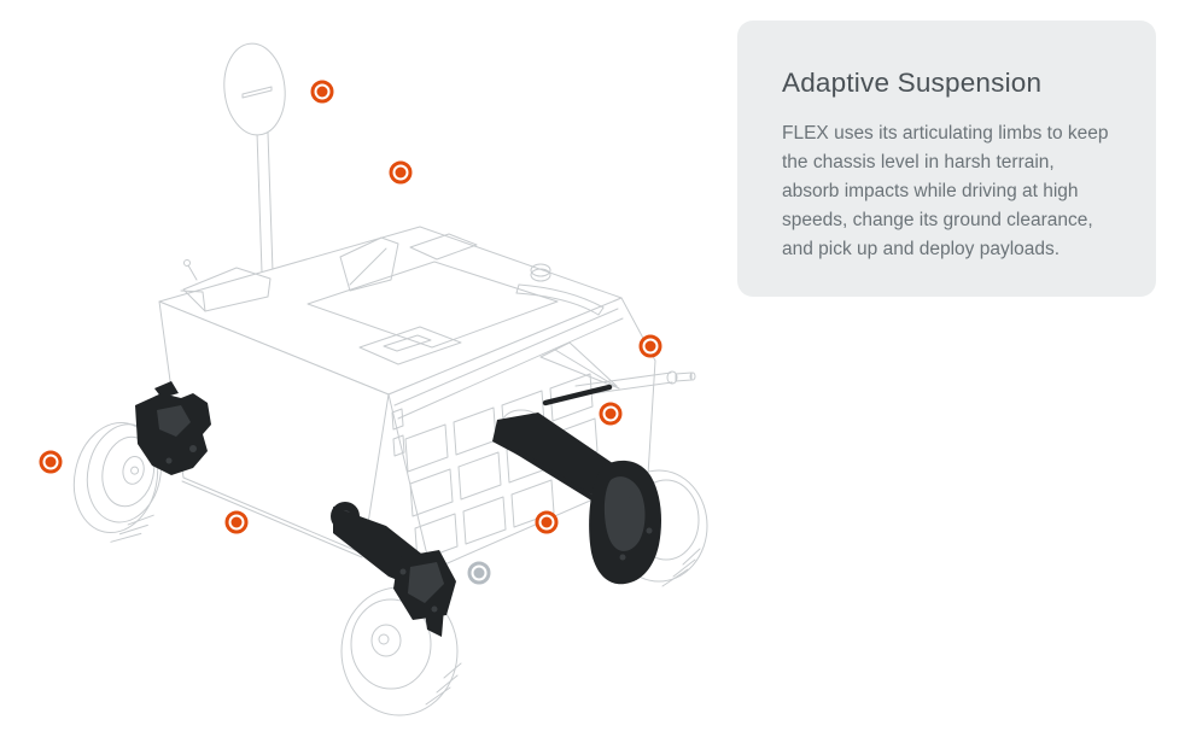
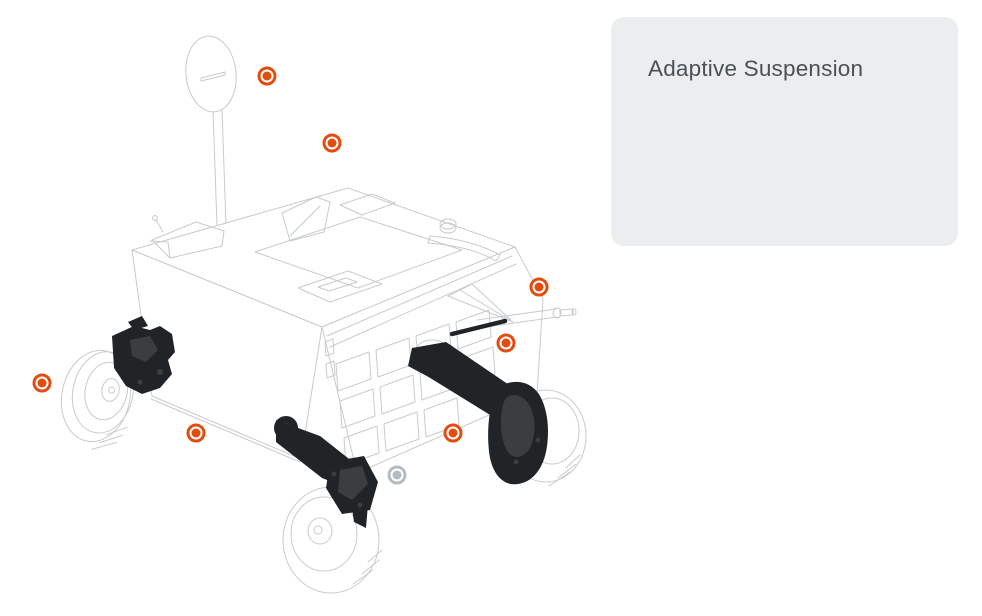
  Adaptive Suspension
- FLEX uses its articulating limbs to keep the chassis level in harsh terrain, absorb impacts while driving at high speeds, change its ground clearance, and pick up and deploy payloads.
